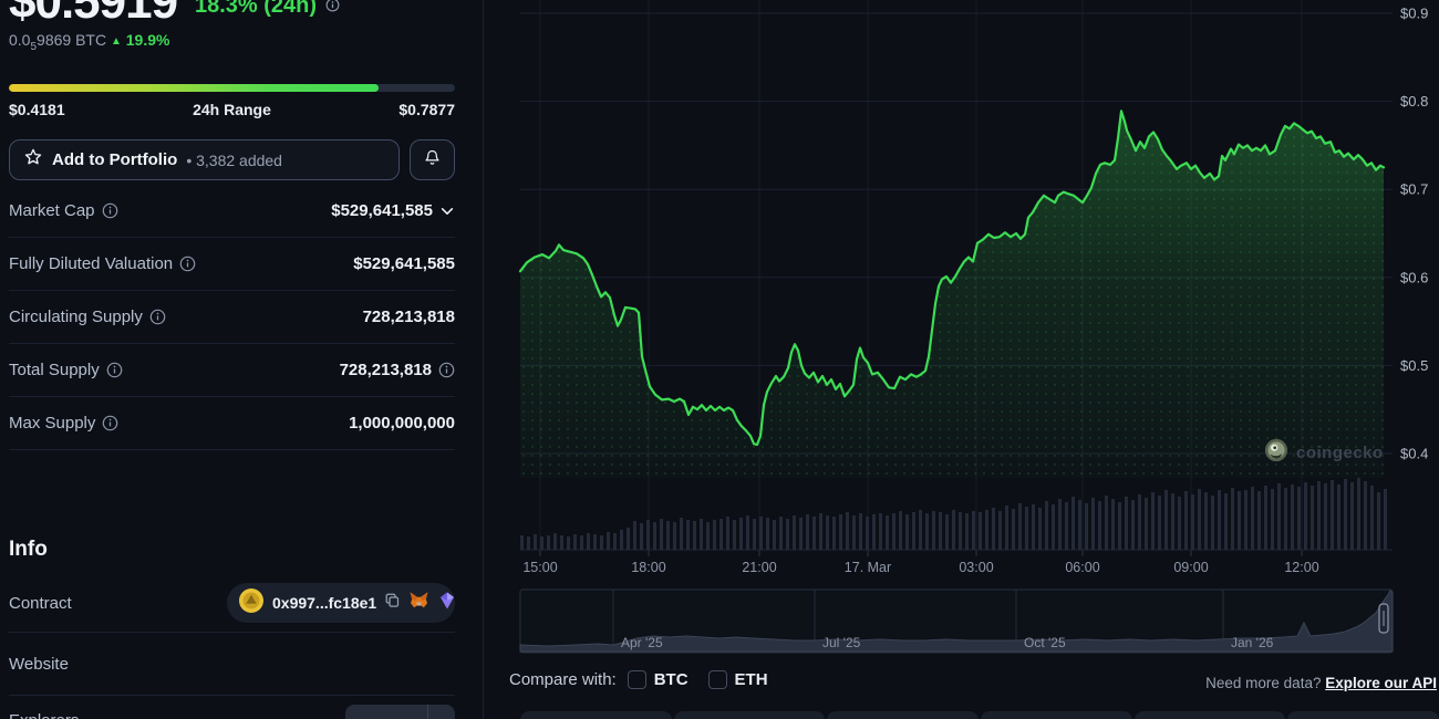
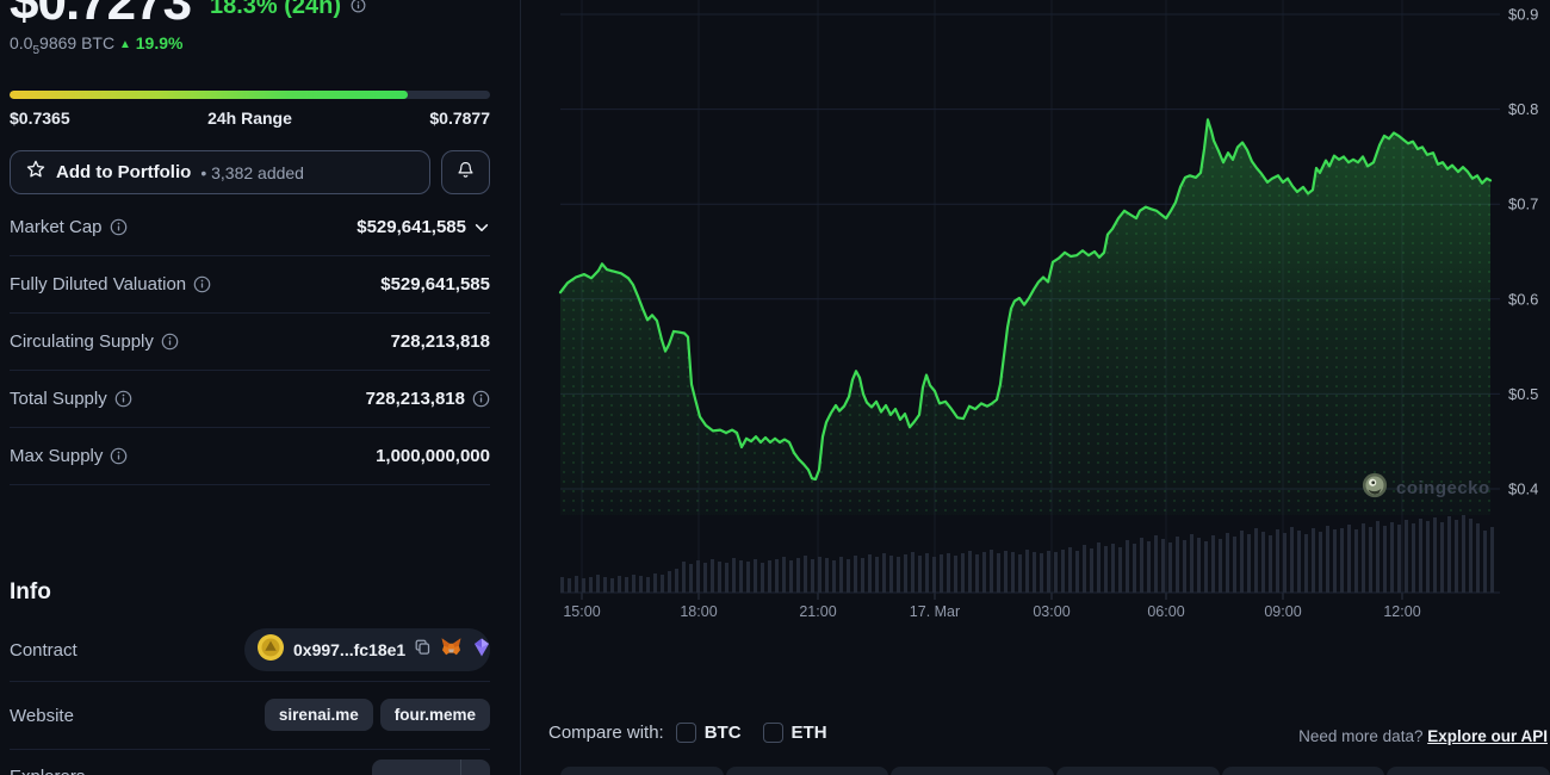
- $0.5919
+ $0.7273
  18.3% (24h)
  0.059869 BTC ▲ 19.9%
- $0.4181
+ $0.7365
  24h Range
  $0.7877
  Add to Portfolio
  • 3,382 added
  Market Cap
  $529,641,585
  Fully Diluted Valuation
  $529,641,585
  Circulating Supply
  728,213,818
  Total Supply
  728,213,818
  Max Supply
  1,000,000,000
  Info
  Contract
  0x997...fc18e1
  Website
+ sirenai.me
+ four.meme
  $0.9
  $0.8
  $0.7
  $0.6
  $0.5
  $0.4
  15:00
  18:00
  21:00
  17. Mar
  03:00
  06:00
  09:00
  12:00
- Apr '25
- Jul '25
- Oct '25
- Jan '26
  coingecko
  Compare with:
  BTC
  ETH
  Need more data? Explore our API
